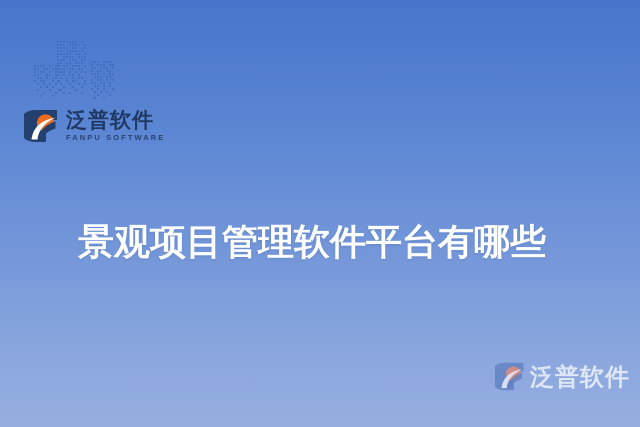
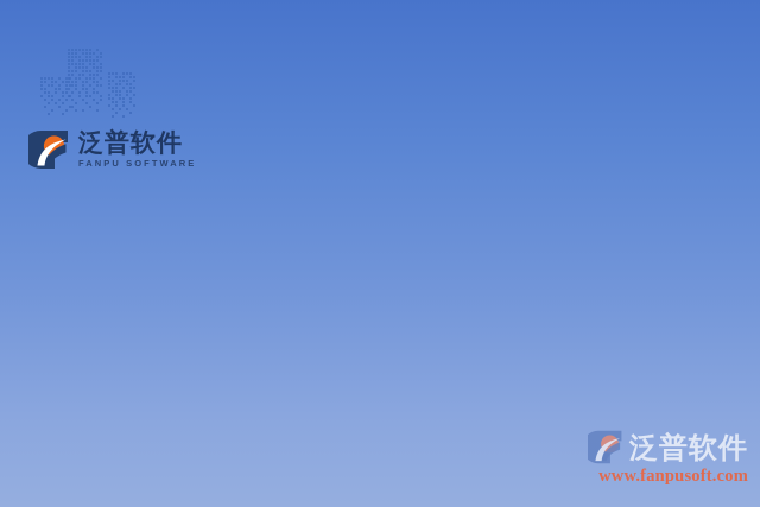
  泛普软件
  FANPU SOFTWARE
- 景观项目管理软件平台有哪些
  泛普软件
+ www.fanpusoft.com
